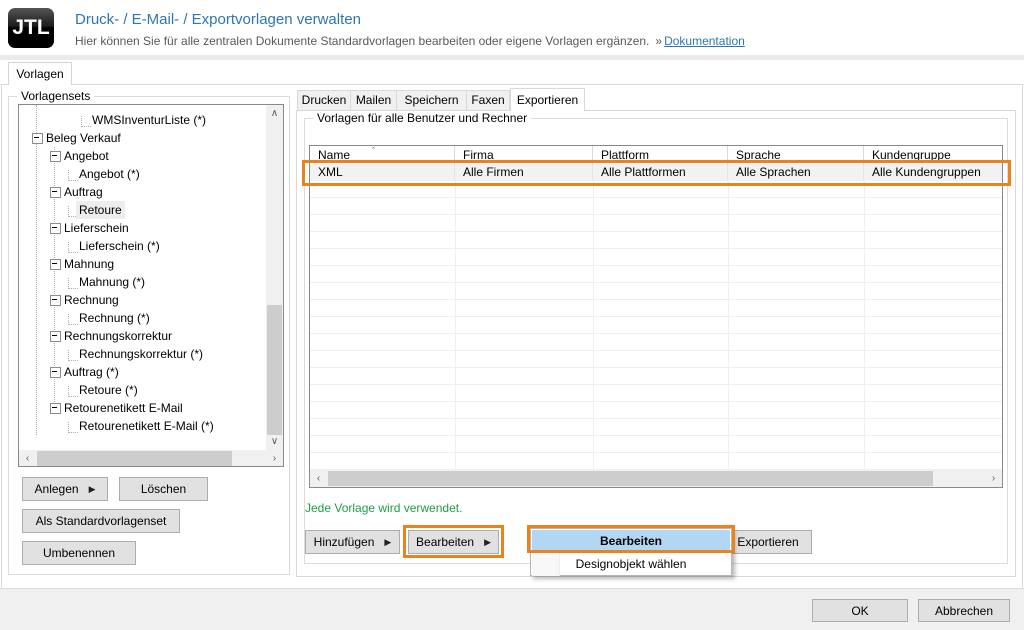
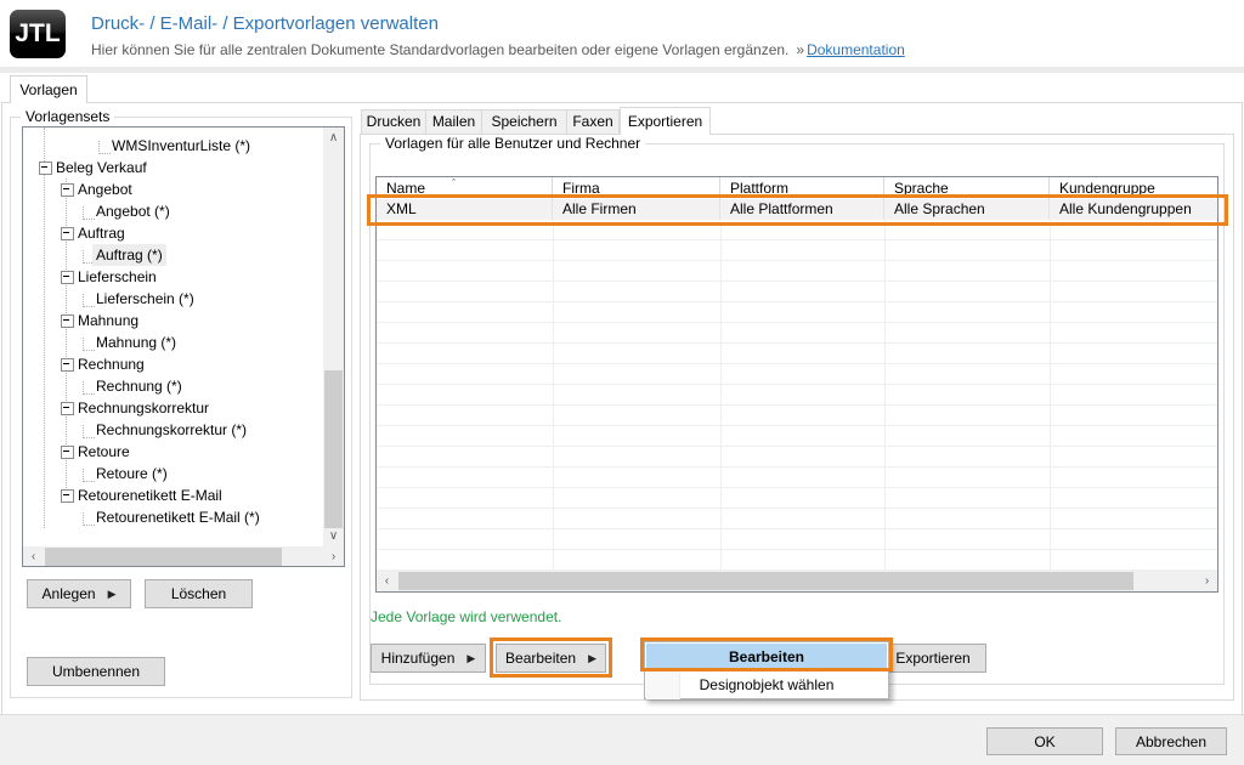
  JTL
  Druck- / E-Mail- / Exportvorlagen verwalten
  Hier können Sie für alle zentralen Dokumente Standardvorlagen bearbeiten oder eigene Vorlagen ergänzen. » Dokumentation
  Vorlagen
  Vorlagensets
  WMSInventurListe (*)
  Beleg Verkauf
  Angebot
  Angebot (*)
  Auftrag
- Retoure
+ Auftrag (*)
  Lieferschein
  Lieferschein (*)
  Mahnung
  Mahnung (*)
  Rechnung
  Rechnung (*)
  Rechnungskorrektur
  Rechnungskorrektur (*)
- Auftrag (*)
+ Retoure
  Retoure (*)
  Retourenetikett E-Mail
  Retourenetikett E-Mail (*)
  ∧
  ∨
  ‹
  ›
  Anlegen
  ▶
  Löschen
- Als Standardvorlagenset
  Umbenennen
  Drucken
  Mailen
  Speichern
  Faxen
  Exportieren
  Vorlagen für alle Benutzer und Rechner
  Name
  ˆ
  Firma
  Plattform
  Sprache
  Kundengruppe
  XML
  Alle Firmen
  Alle Plattformen
  Alle Sprachen
  Alle Kundengruppen
  ‹
  ›
  Jede Vorlage wird verwendet.
  Hinzufügen
  ▶
  Bearbeiten
  ▶
  Exportieren
  Bearbeiten
  Designobjekt wählen
  OK
  Abbrechen
